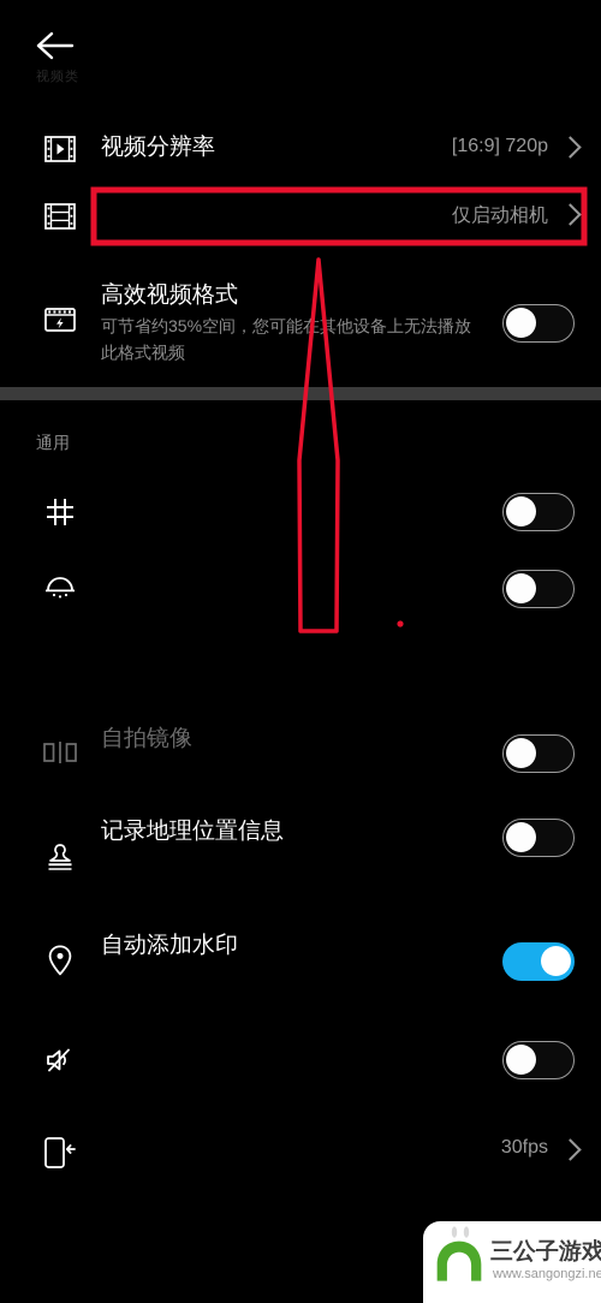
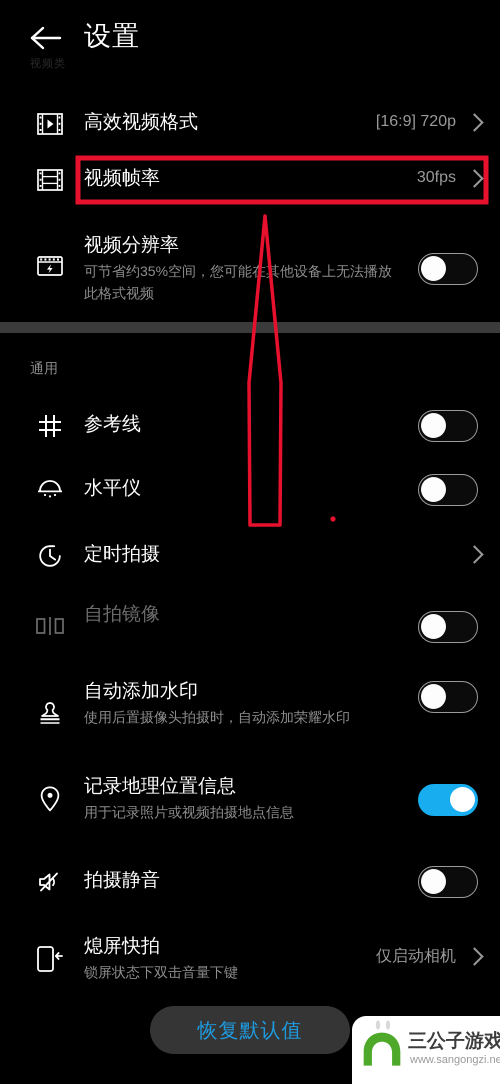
+ 设置
  视频类
- 视频分辨率
+ 高效视频格式
  [16:9] 720p
+ 视频帧率
- 仅启动相机
+ 30fps
- 高效视频格式
+ 视频分辨率
  可节省约35%空间，您可能其他设备上无法播放此格式视频
  通用
+ 参考线
+ 水平仪
+ 定时拍摄
  自拍镜像
- 记录地理位置信息
+ 自动添加水印
+ 使用后置摄像头拍摄时，自动添加荣耀水印
- 自动添加水印
+ 记录地理位置信息
+ 用于记录照片或视频拍摄地点信息
+ 拍摄静音
+ 熄屏快拍
+ 锁屏状态下双击音量下键
- 30fps
+ 仅启动相机
+ 恢复默认值
  三公子游戏
  www.sangongzi.ne
